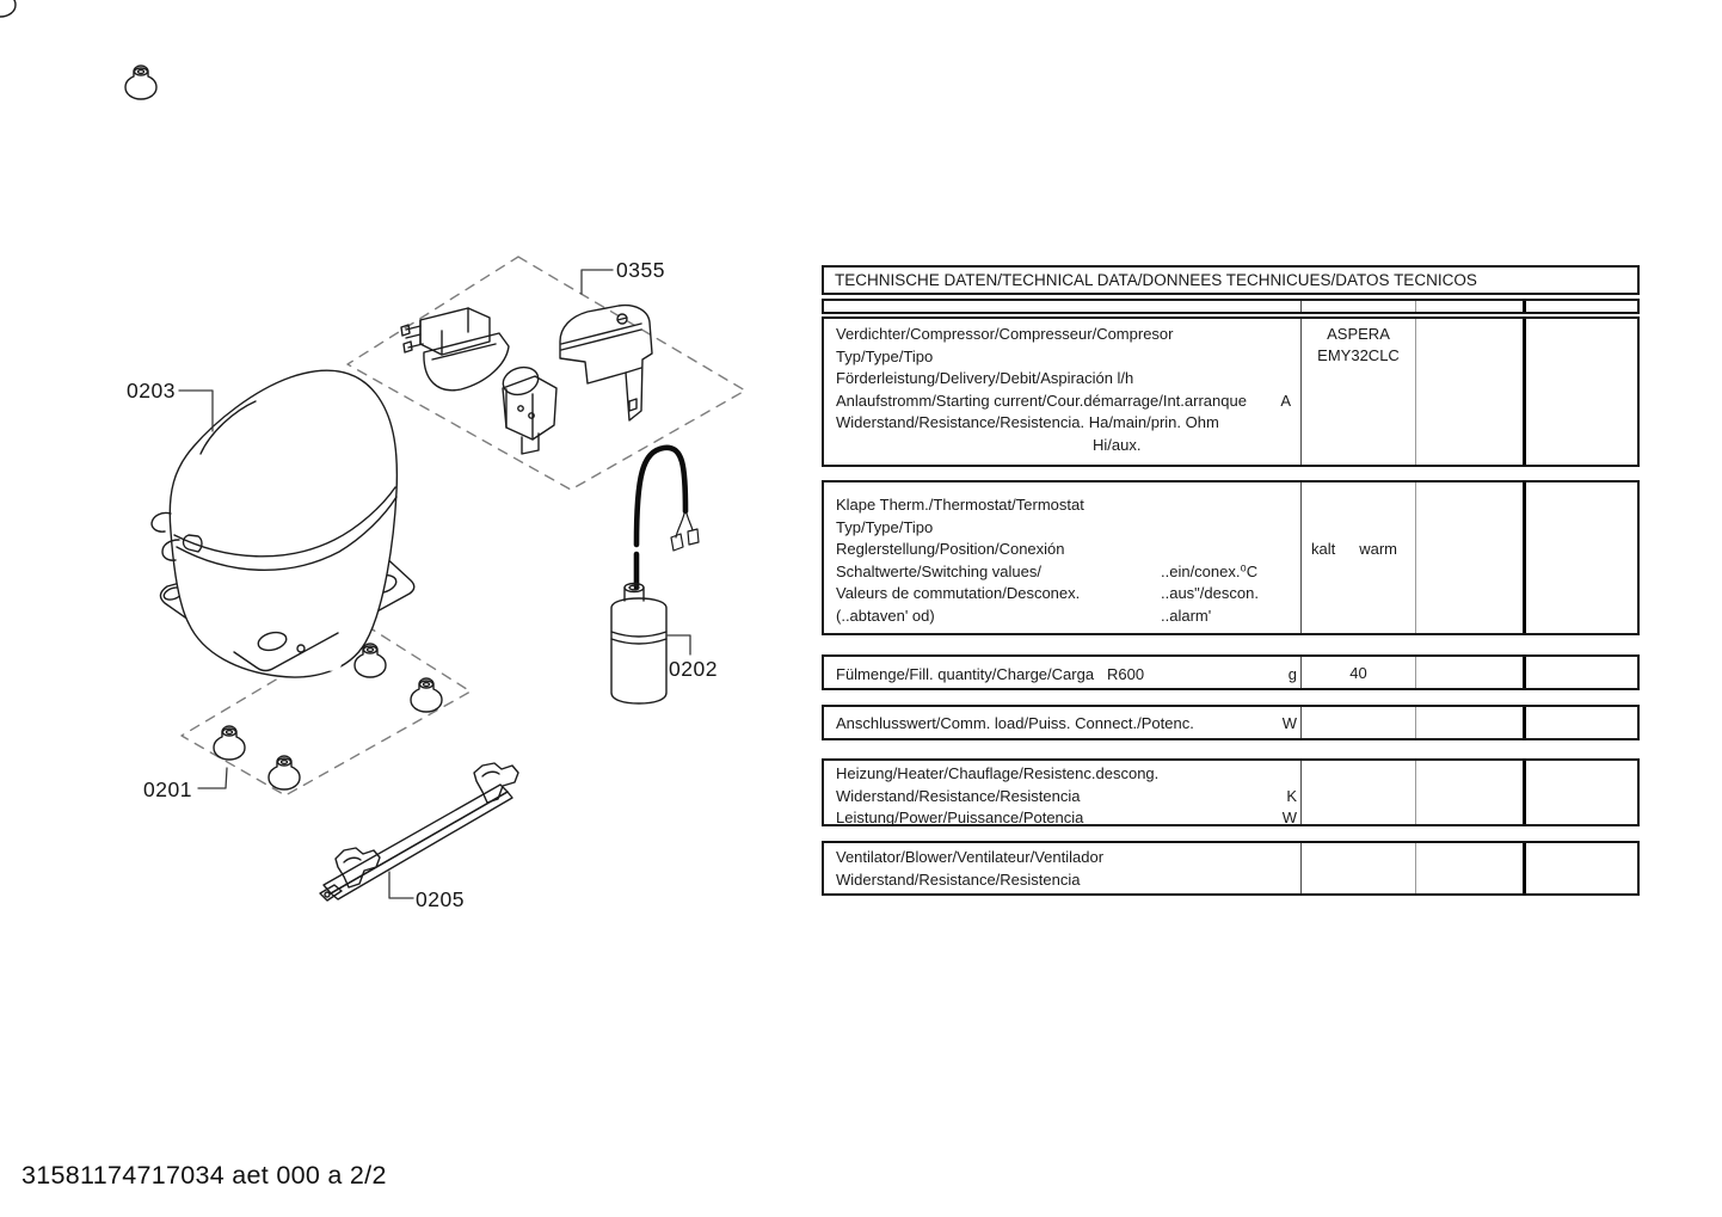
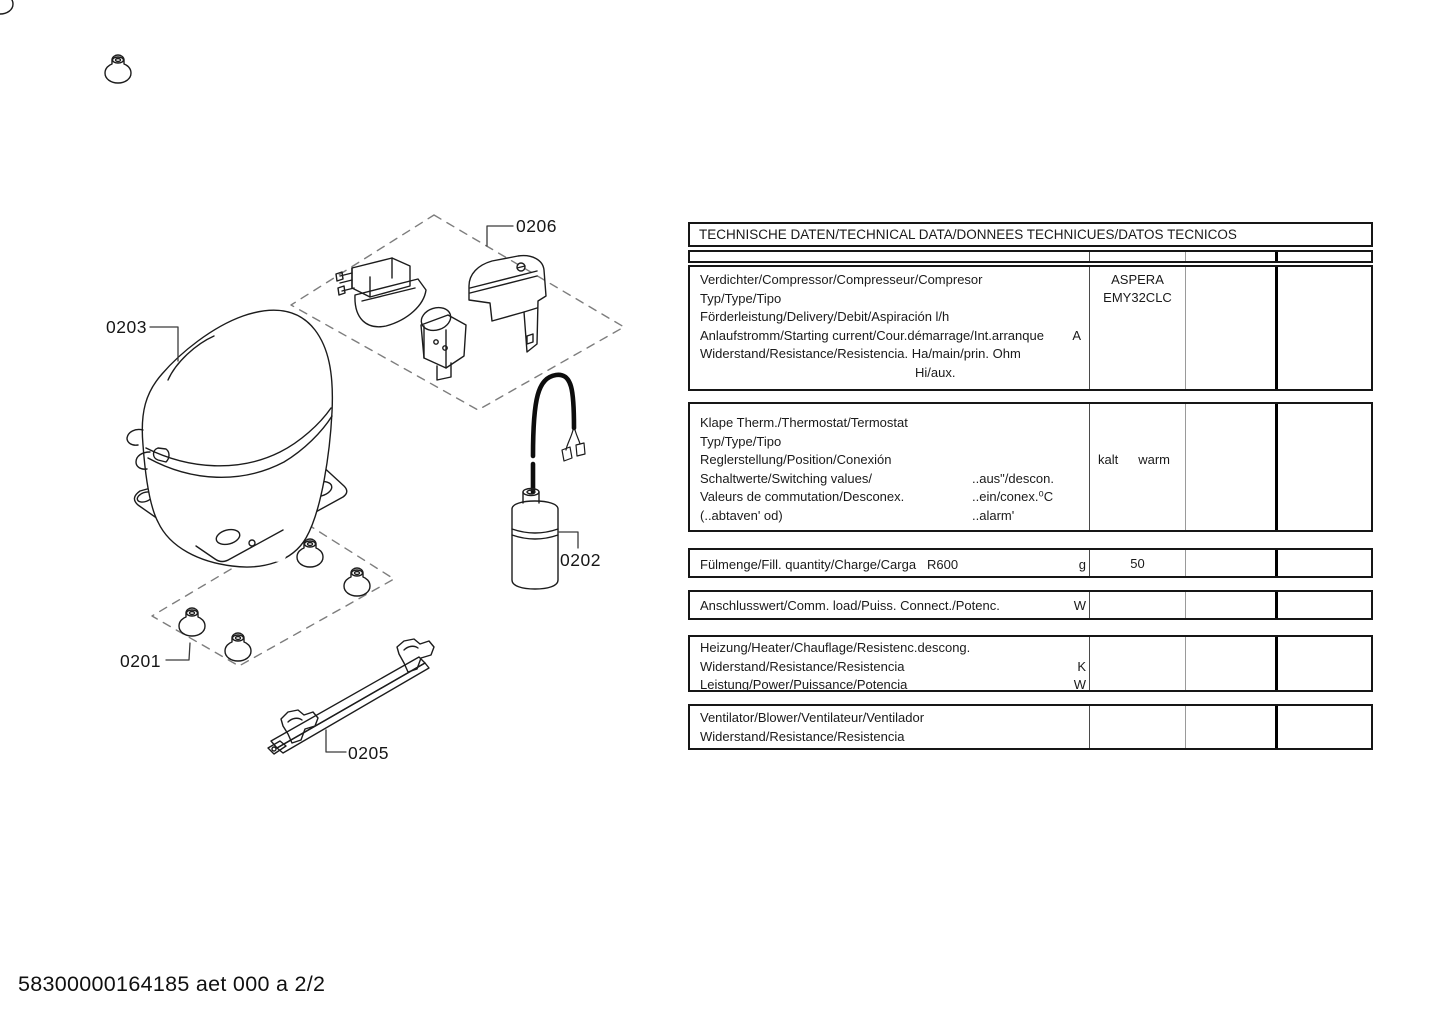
  0203
- 0355
+ 0206
  0202
  0201
  0205
  TECHNISCHE DATEN/TECHNICAL DATA/DONNEES TECHNICUES/DATOS TECNICOS
  Verdichter/Compressor/Compresseur/Compresor
  Typ/Type/Tipo
  Förderleistung/Delivery/Debit/Aspiración l/h
  Anlaufstromm/Starting current/Cour.démarrage/Int.arranque
  A
  Widerstand/Resistance/Resistencia. Ha/main/prin. Ohm
  Hi/aux.
  ASPERA
  EMY32CLC
  Klape Therm./Thermostat/Termostat
  Typ/Type/Tipo
  Reglerstellung/Position/Conexión
  Schaltwerte/Switching values/
- ..ein/conex.⁰C
+ ..aus"/descon.
  Valeurs de commutation/Desconex.
- ..aus"/descon.
+ ..ein/conex.⁰C
  (..abtaven' od)
  ..alarm'
  kalt
  warm
  Fülmenge/Fill. quantity/Charge/Carga
  R600
  g
- 40
+ 50
  Anschlusswert/Comm. load/Puiss. Connect./Potenc.
  W
  Heizung/Heater/Chauflage/Resistenc.descong.
  Widerstand/Resistance/Resistencia
  K
  Leistung/Power/Puissance/Potencia
  W
  Ventilator/Blower/Ventilateur/Ventilador
  Widerstand/Resistance/Resistencia
- 31581174717034 aet 000 a 2/2
+ 58300000164185 aet 000 a 2/2
